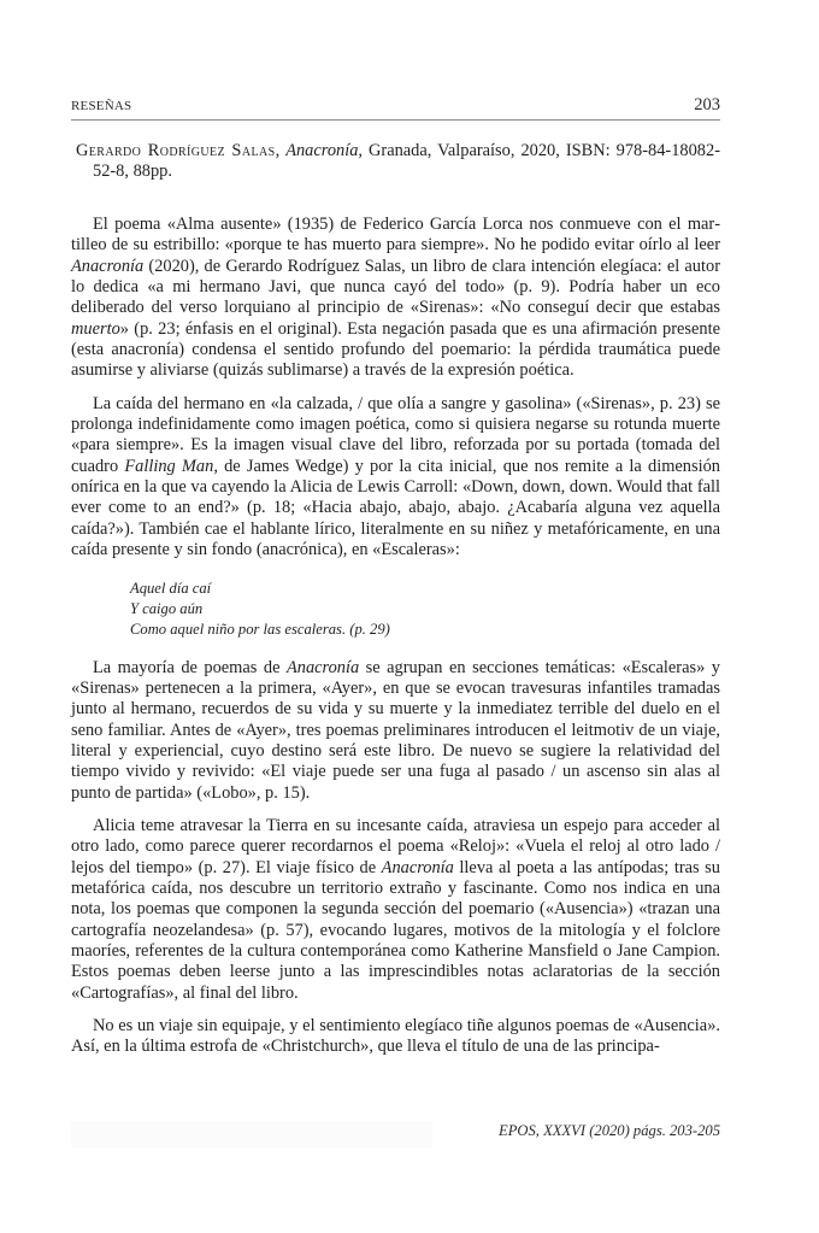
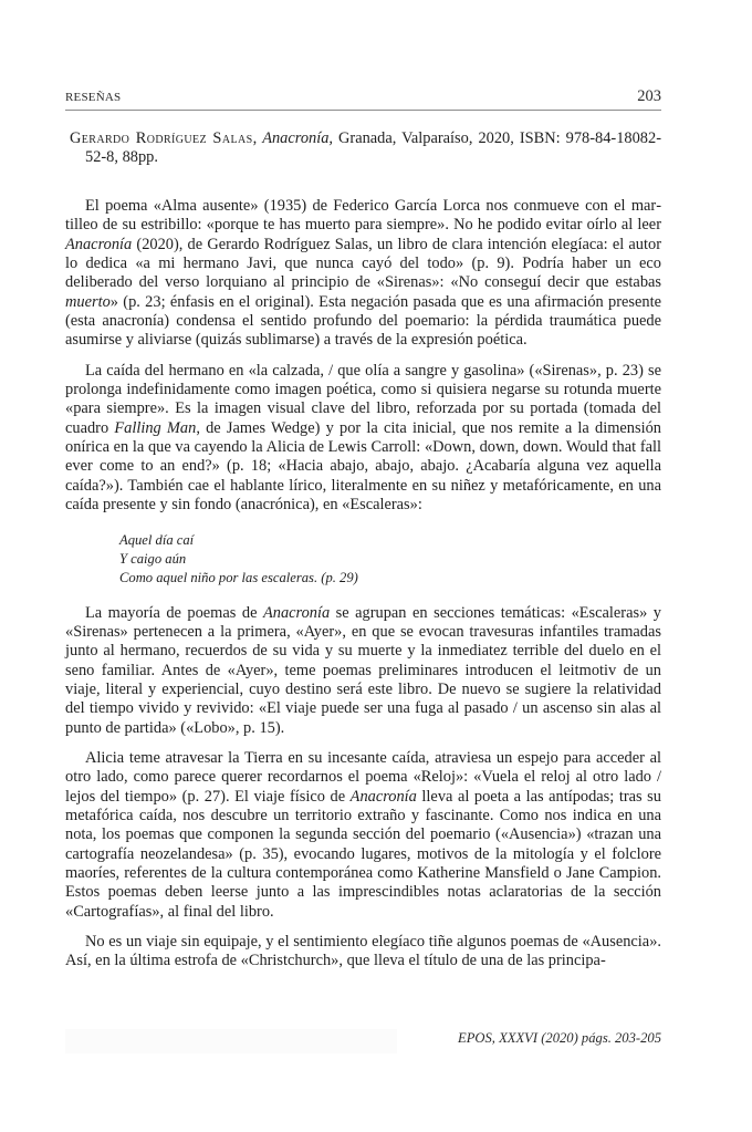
  RESEÑAS
  203
  Gerardo Rodríguez Salas, Anacronía, Granada, Valparaíso, 2020, ISBN: 978-84-18082-52-8, 88pp.
  El poema «Alma ausente» (1935) de Federico García Lorca nos conmueve con el mar­tilleo de su estribillo: «porque te has muerto para siempre». No he podido evitar oírlo al leer Anacronía (2020), de Gerardo Rodríguez Salas, un libro de clara intención elegíaca: el autor lo dedica «a mi hermano Javi, que nunca cayó del todo» (p. 9). Podría haber un eco deliberado del verso lorquiano al principio de «Sirenas»: «No conseguí decir que estabas muerto» (p. 23; énfasis en el original). Esta negación pasada que es una afirmación presente (esta anacronía) condensa el sentido profundo del poemario: la pérdida traumática puede asumirse y aliviarse (quizás sublimarse) a través de la expresión poética.
  La caída del hermano en «la calzada, / que olía a sangre y gasolina» («Sirenas», p. 23) se prolonga indefinidamente como imagen poética, como si quisiera negarse su rotunda muerte «para siempre». Es la imagen visual clave del libro, reforzada por su portada (to­mada del cuadro Falling Man, de James Wedge) y por la cita inicial, que nos remite a la dimensión onírica en la que va cayendo la Alicia de Lewis Carroll: «Down, down, down. Would that fall ever come to an end?» (p. 18; «Hacia abajo, abajo, abajo. ¿Acabaría alguna vez aquella caída?»). También cae el hablante lírico, literalmente en su niñez y metafórica­mente, en una caída presente y sin fondo (anacrónica), en «Escaleras»:
  Aquel día caí
  Y caigo aún
  Como aquel niño por las escaleras. (p. 29)
- La mayoría de poemas de Anacronía se agrupan en secciones temáticas: «Escaleras» y «Sirenas» pertenecen a la primera, «Ayer», en que se evocan travesuras infantiles trama­das junto al hermano, recuerdos de su vida y su muerte y la inmediatez terrible del duelo en el seno familiar. Antes de «Ayer», tres poemas preliminares introducen el leitmotiv de un viaje, literal y experiencial, cuyo destino será este libro. De nuevo se sugiere la relatividad del tiempo vivido y revivido: «El viaje puede ser una fuga al pasado / un ascenso sin alas al punto de partida» («Lobo», p. 15).
+ La mayoría de poemas de Anacronía se agrupan en secciones temáticas: «Escaleras» y «Sirenas» pertenecen a la primera, «Ayer», en que se evocan travesuras infantiles trama­das junto al hermano, recuerdos de su vida y su muerte y la inmediatez terrible del duelo en el seno familiar. Antes de «Ayer», teme poemas preliminares introducen el leitmotiv de un viaje, literal y experiencial, cuyo destino será este libro. De nuevo se sugiere la relatividad del tiempo vivido y revivido: «El viaje puede ser una fuga al pasado / un ascenso sin alas al punto de partida» («Lobo», p. 15).
- Alicia teme atravesar la Tierra en su incesante caída, atraviesa un espejo para acceder al otro lado, como parece querer recordarnos el poema «Reloj»: «Vuela el reloj al otro lado / lejos del tiempo» (p. 27). El viaje físico de Anacronía lleva al poeta a las antípodas; tras su metafórica caída, nos descubre un territorio extraño y fascinante. Como nos indica en una nota, los poemas que componen la segunda sección del poemario («Ausencia») «tra­zan una cartografía neozelandesa» (p. 57), evocando lugares, motivos de la mitología y el folclore maoríes, referentes de la cultura contemporánea como Katherine Mansfield o Jane Campion. Estos poemas deben leerse junto a las imprescindibles notas aclaratorias de la sección «Cartografías», al final del libro.
+ Alicia teme atravesar la Tierra en su incesante caída, atraviesa un espejo para acceder al otro lado, como parece querer recordarnos el poema «Reloj»: «Vuela el reloj al otro lado / lejos del tiempo» (p. 27). El viaje físico de Anacronía lleva al poeta a las antípodas; tras su metafórica caída, nos descubre un territorio extraño y fascinante. Como nos indica en una nota, los poemas que componen la segunda sección del poemario («Ausencia») «tra­zan una cartografía neozelandesa» (p. 35), evocando lugares, motivos de la mitología y el folclore maoríes, referentes de la cultura contemporánea como Katherine Mansfield o Jane Campion. Estos poemas deben leerse junto a las imprescindibles notas aclaratorias de la sección «Cartografías», al final del libro.
  No es un viaje sin equipaje, y el sentimiento elegíaco tiñe algunos poemas de «Ausen­cia». Así, en la última estrofa de «Christchurch», que lleva el título de una de las principa-
  EPOS, XXXVI (2020) págs. 203-205
